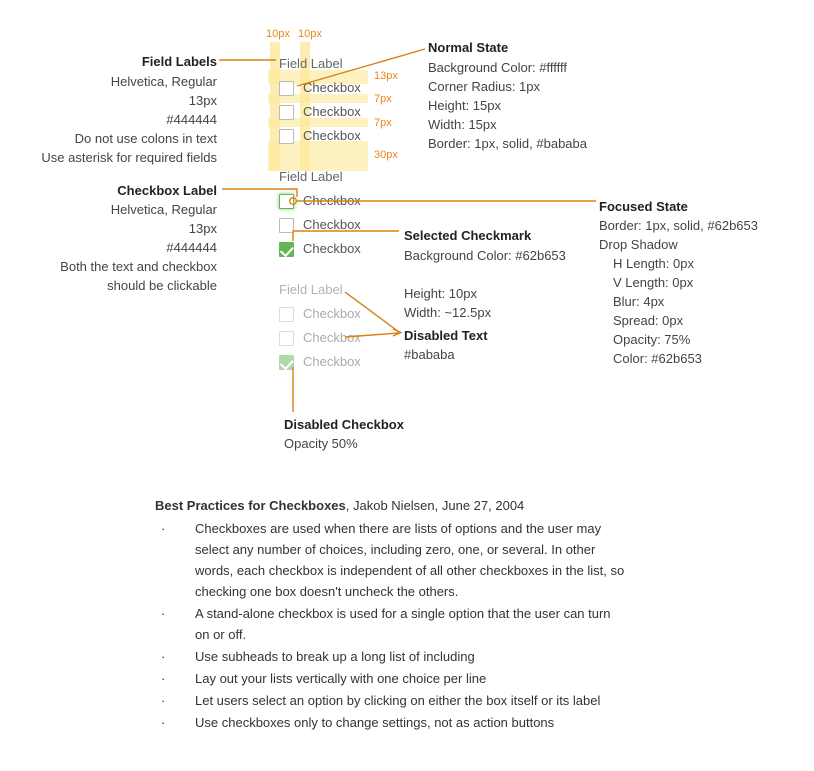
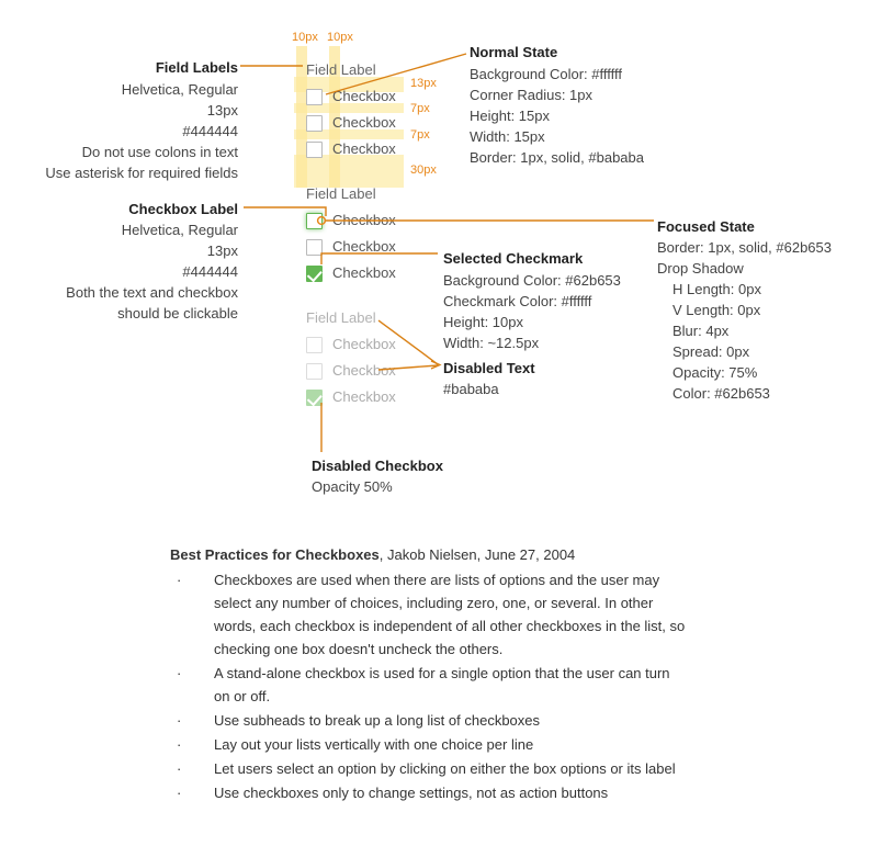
  10px
  10px
  13px
  7px
  7px
  30px
  Field Label
  Checkbox
  Checkbox
  Checkbox
  Field Label
  Checkbox
  Checkbox
  Field Label
  Checkbox
  Checkbox
  Checkbox
  Field Labels
  Helvetica, Regular
  13px
  #444444
  Do not use colons in text
  Use asterisk for required fields
  Checkbox Label
  Helvetica, Regular
  13px
  #444444
  Both the text and checkbox
  should be clickable
  Normal State
  Background Color: #ffffff
  Corner Radius: 1px
  Height: 15px
  Width: 15px
  Border: 1px, solid, #bababa
  Focused State
  Border: 1px, solid, #62b653
  Drop Shadow
  H Length: 0px
  V Length: 0px
  Blur: 4px
  Spread: 0px
  Opacity: 75%
  Color: #62b653
  Selected Checkmark
  Background Color: #62b653
+ Checkmark Color: #ffffff
  Height: 10px
  Width: ~12.5px
  Disabled Text
  #bababa
  Disabled Checkbox
  Opacity 50%
  Best Practices for Checkboxes, Jakob Nielsen, June 27, 2004
  ·
  Checkboxes are used when there are lists of options and the user may select any number of choices, including zero, one, or several. In other words, each checkbox is independent of all other checkboxes in the list, so checking one box doesn't uncheck the others.
  ·
  A stand-alone checkbox is used for a single option that the user can turn on or off.
  ·
- Use subheads to break up a long list of including
+ Use subheads to break up a long list of checkboxes
  ·
  Lay out your lists vertically with one choice per line
  ·
- Let users select an option by clicking on either the box itself or its label
+ Let users select an option by clicking on either the box options or its label
  ·
  Use checkboxes only to change settings, not as action buttons
